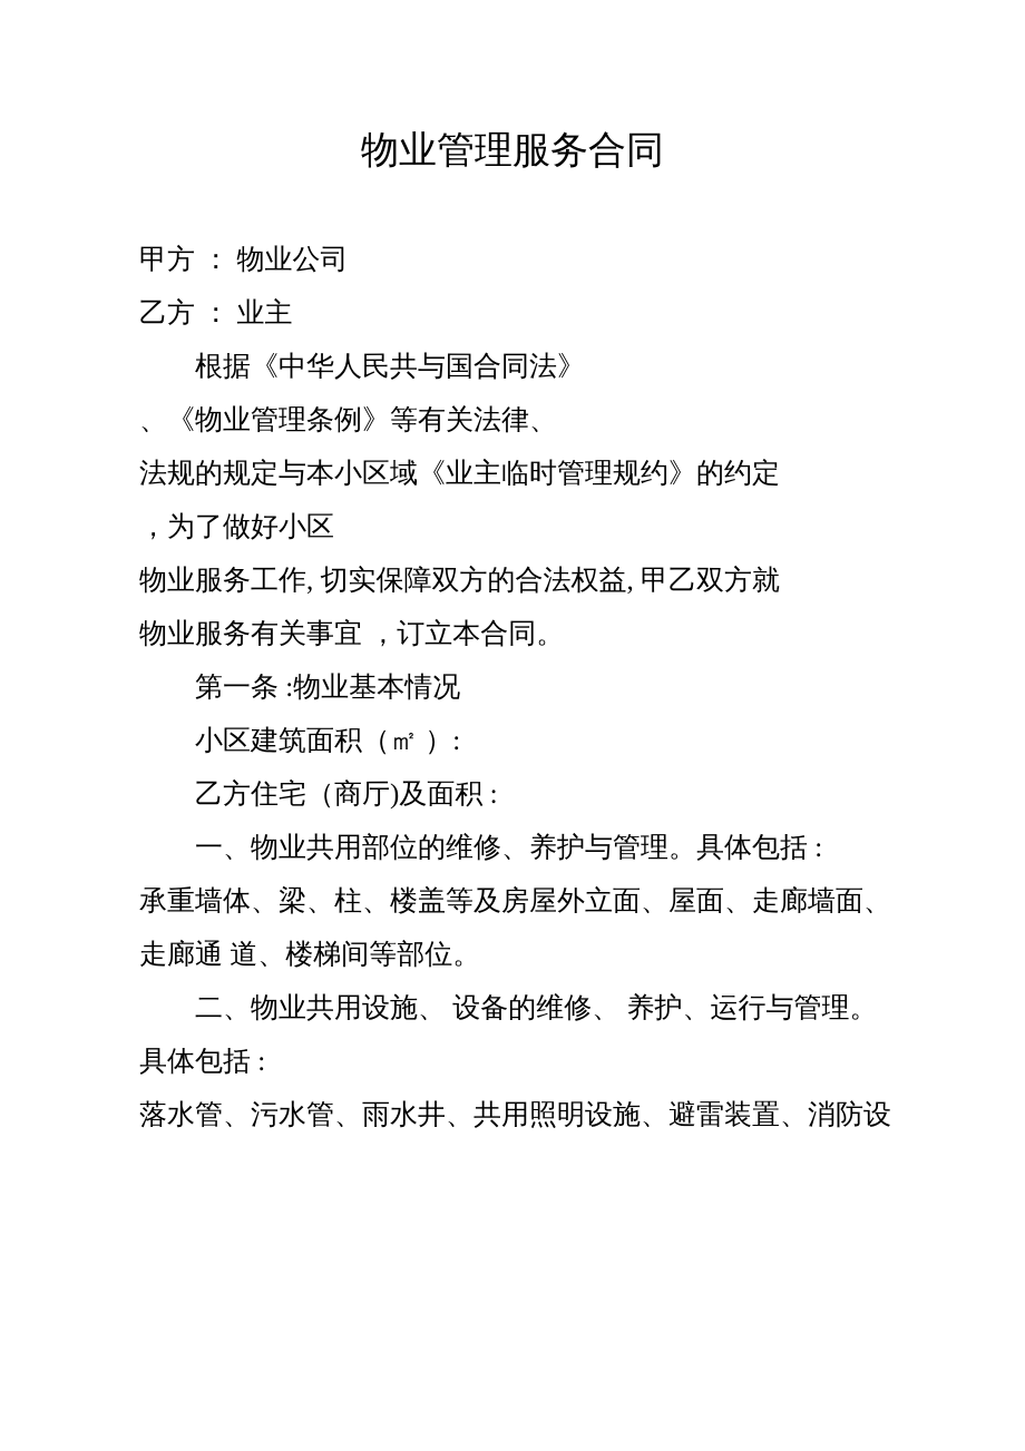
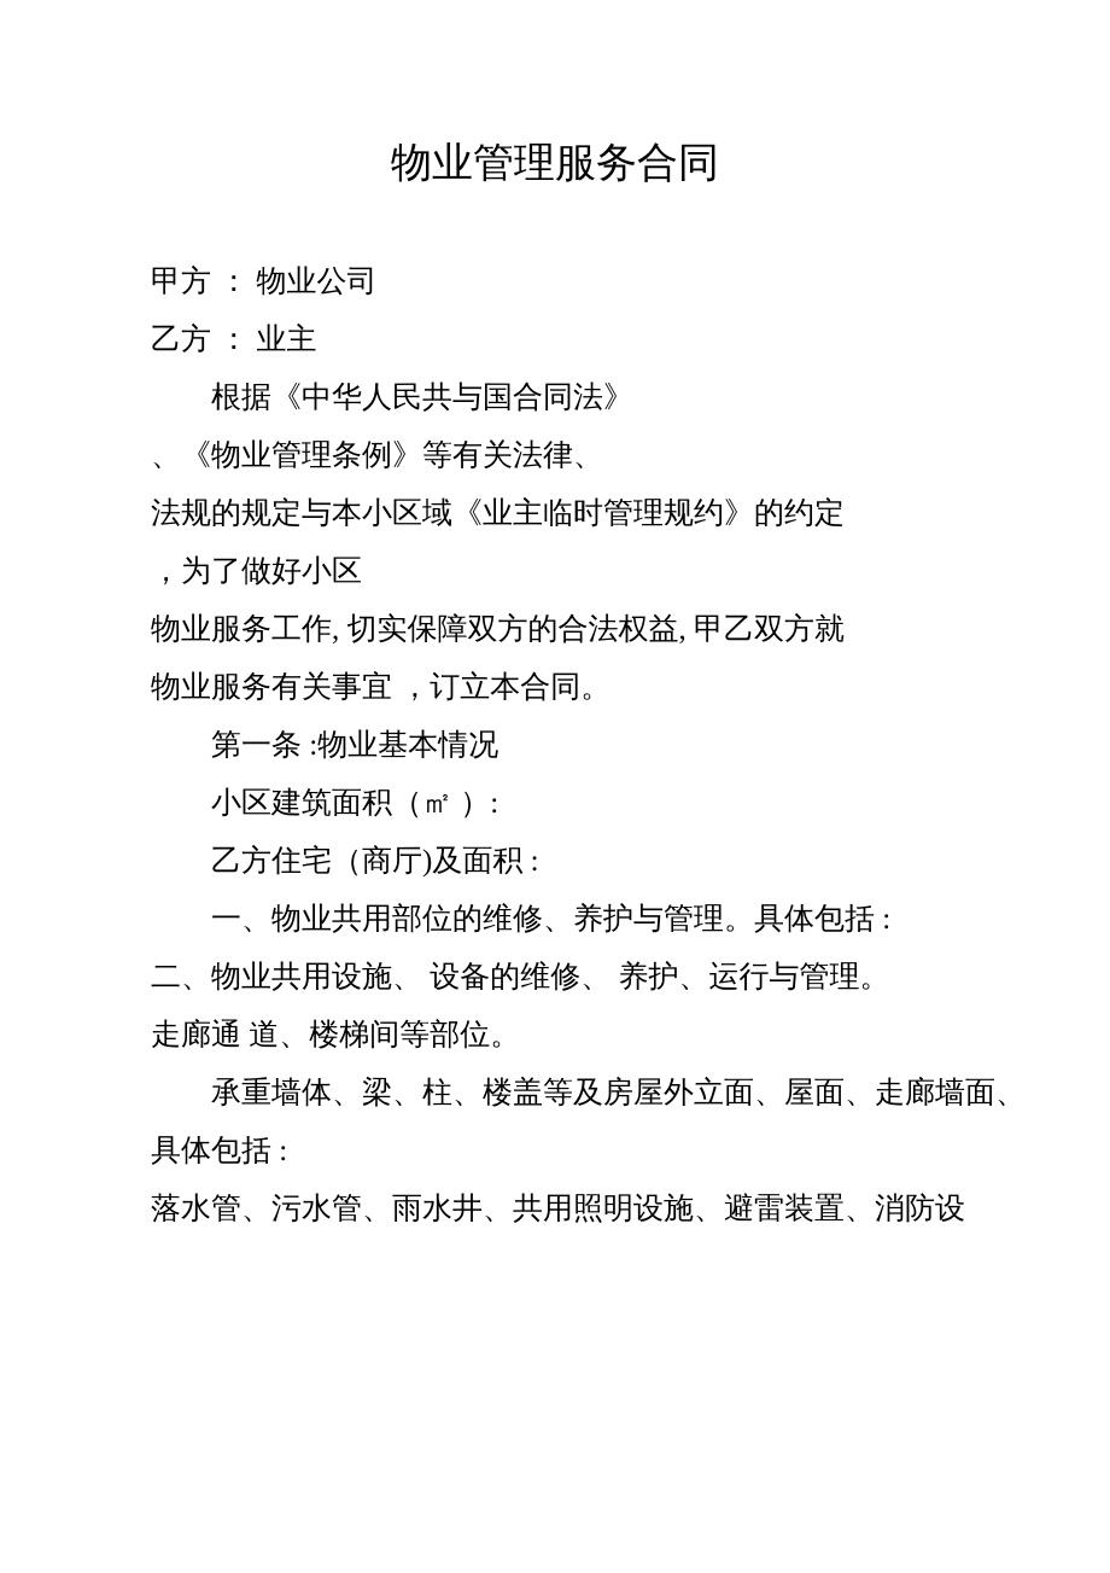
  物业管理服务合同
  甲方 ： 物业公司
  乙方 ： 业主
  根据《中华人民共与国合同法》
  、《物业管理条例》等有关法律、
  法规的规定与本小区域《业主临时管理规约》的约定
  ，为了做好小区
  物业服务工作, 切实保障双方的合法权益, 甲乙双方就
  物业服务有关事宜 ，订立本合同。
  第一条 :物业基本情况
  小区建筑面积（㎡ ）:
  乙方住宅（商厅)及面积 :
  一、物业共用部位的维修、养护与管理。具体包括 :
- 承重墙体、梁、柱、楼盖等及房屋外立面、屋面、走廊墙面、
+ 二、物业共用设施、 设备的维修、 养护、运行与管理。
  走廊通 道、楼梯间等部位。
- 二、物业共用设施、 设备的维修、 养护、运行与管理。
+ 承重墙体、梁、柱、楼盖等及房屋外立面、屋面、走廊墙面、
  具体包括 :
  落水管、污水管、雨水井、共用照明设施、避雷装置、消防设
